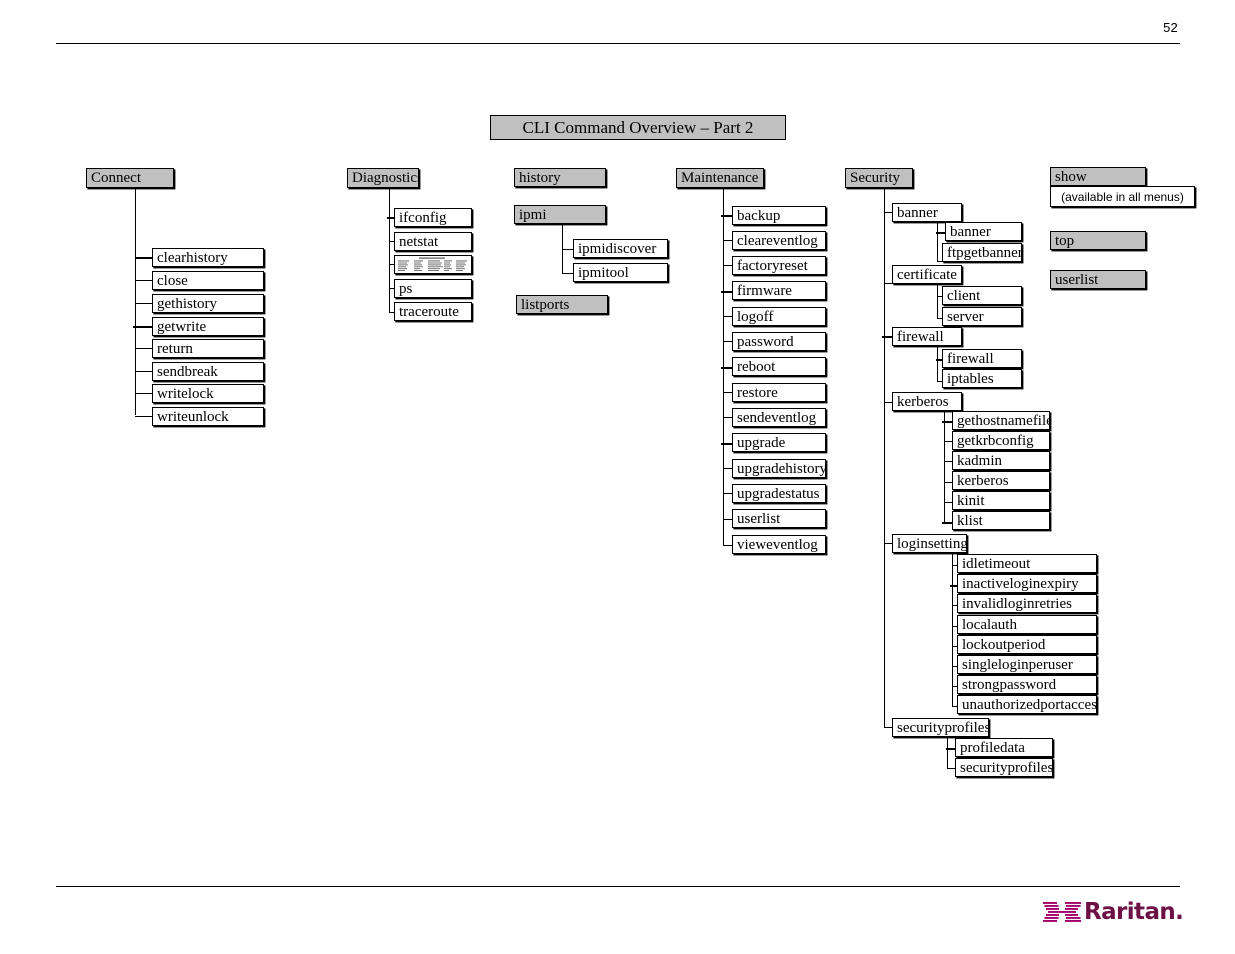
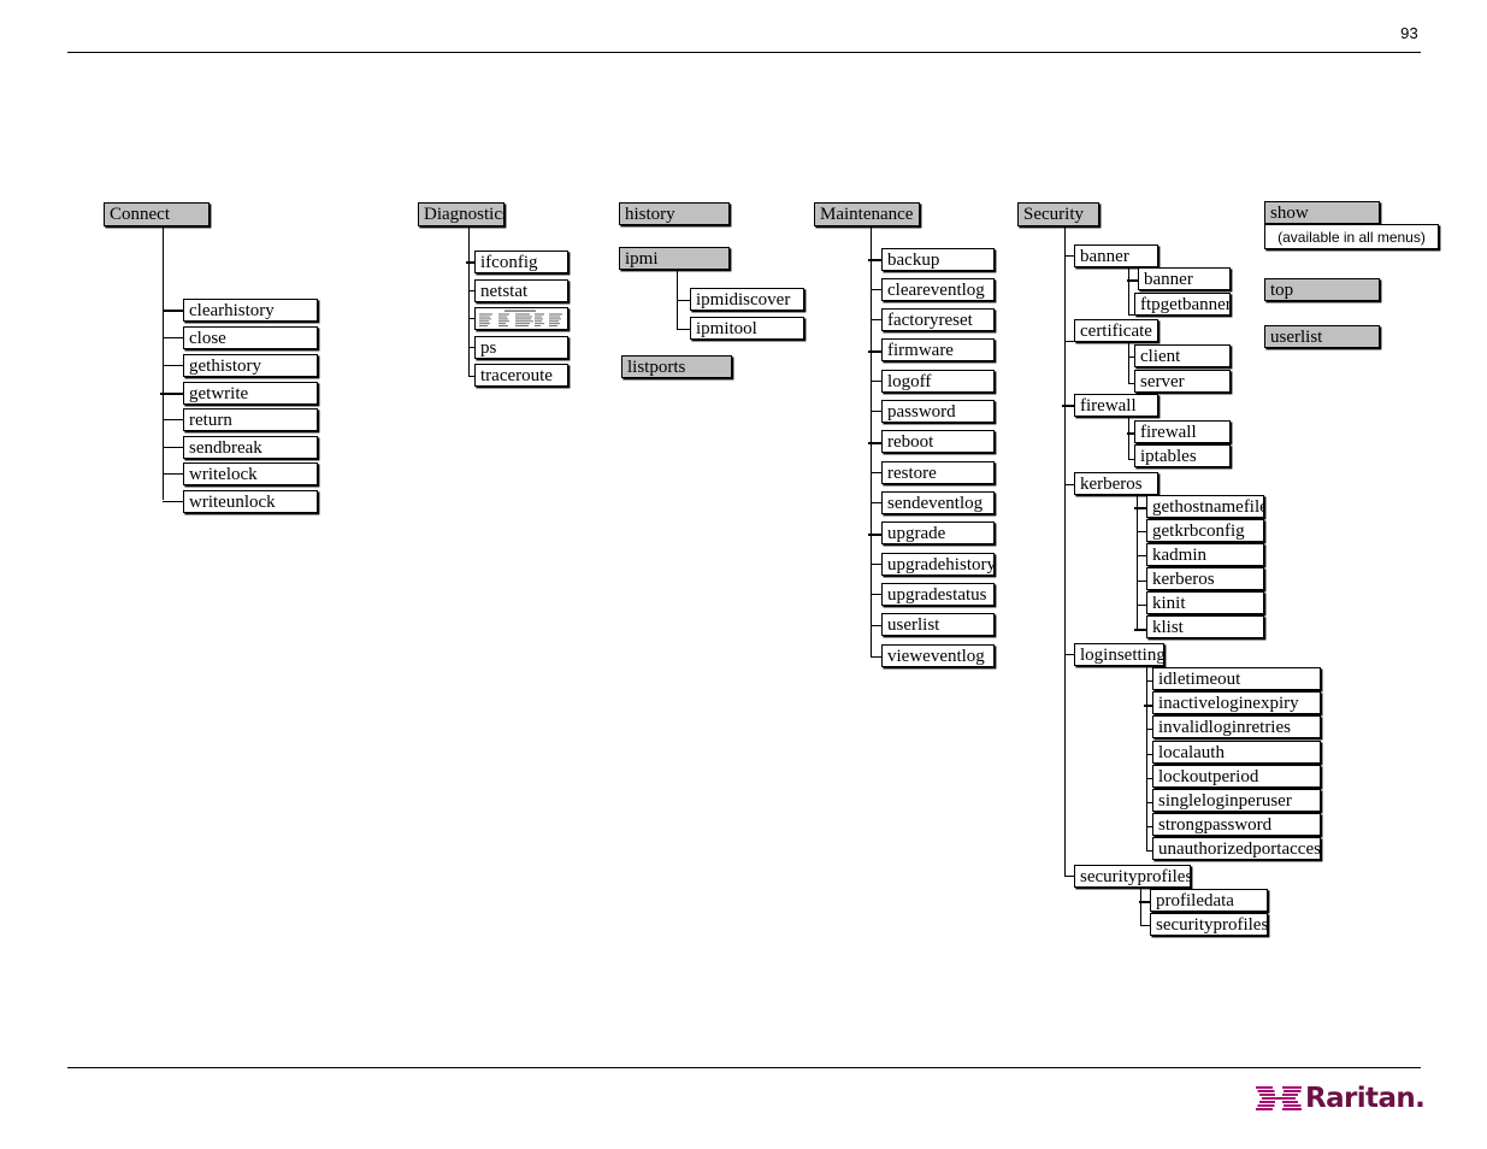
- 52
+ 93
- CLI Command Overview – Part 2
  Connect
  clearhistory
  close
  gethistory
  getwrite
  return
  sendbreak
  writelock
  writeunlock
  Diagnostic
  ifconfig
  netstat
  ps
  traceroute
  history
  ipmi
  ipmidiscover
  ipmitool
  listports
  Maintenance
  backup
  cleareventlog
  factoryreset
  firmware
  logoff
  password
  reboot
  restore
  sendeventlog
  upgrade
  upgradehistory
  upgradestatus
  userlist
  vieweventlog
  Security
  banner
  banner
  ftpgetbanner
  certificate
  client
  server
  firewall
  firewall
  iptables
  kerberos
  gethostnamefile
  getkrbconfig
  kadmin
  kerberos
  kinit
  klist
  loginsetting
  idletimeout
  inactiveloginexpiry
  invalidloginretries
  localauth
  lockoutperiod
  singleloginperuser
  strongpassword
  unauthorizedportacces
  securityprofiles
  profiledata
  securityprofiles
  show
  (available in all menus)
  top
  userlist
  Raritan.
